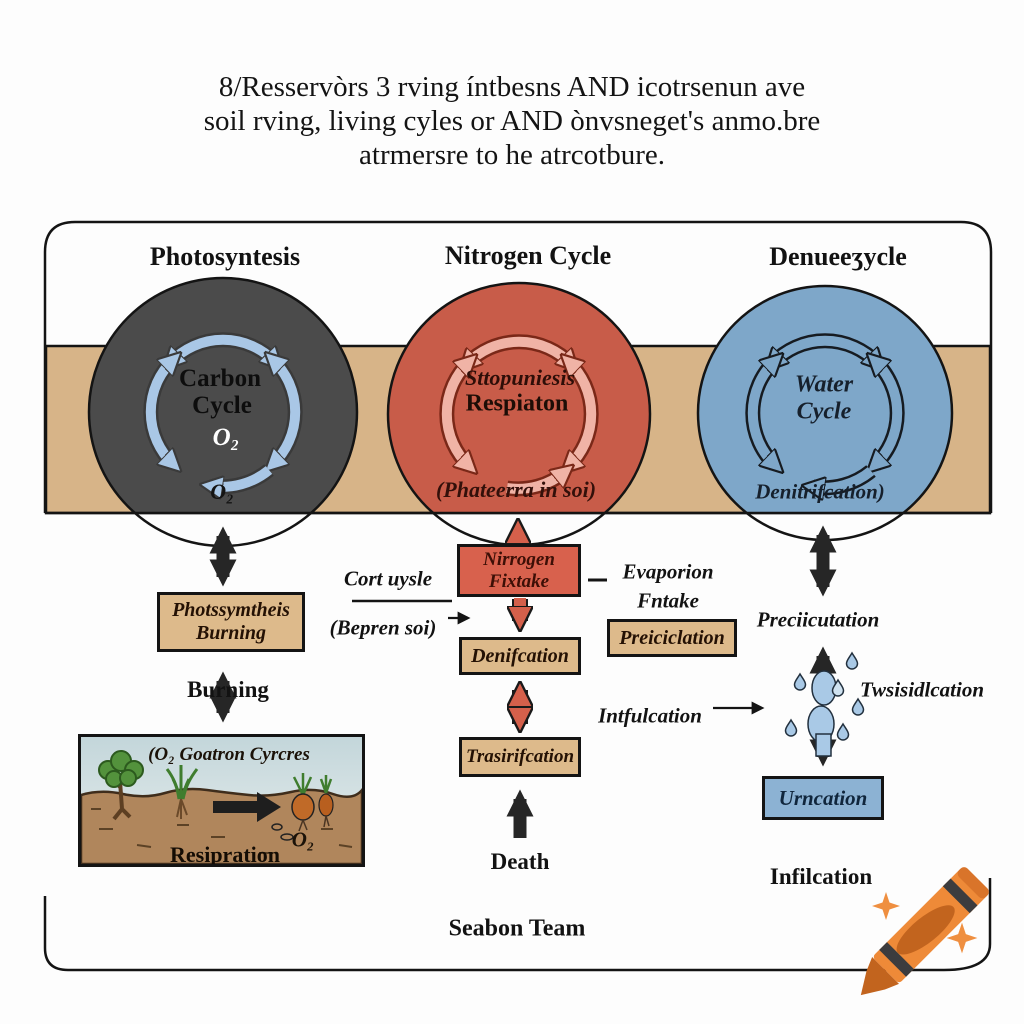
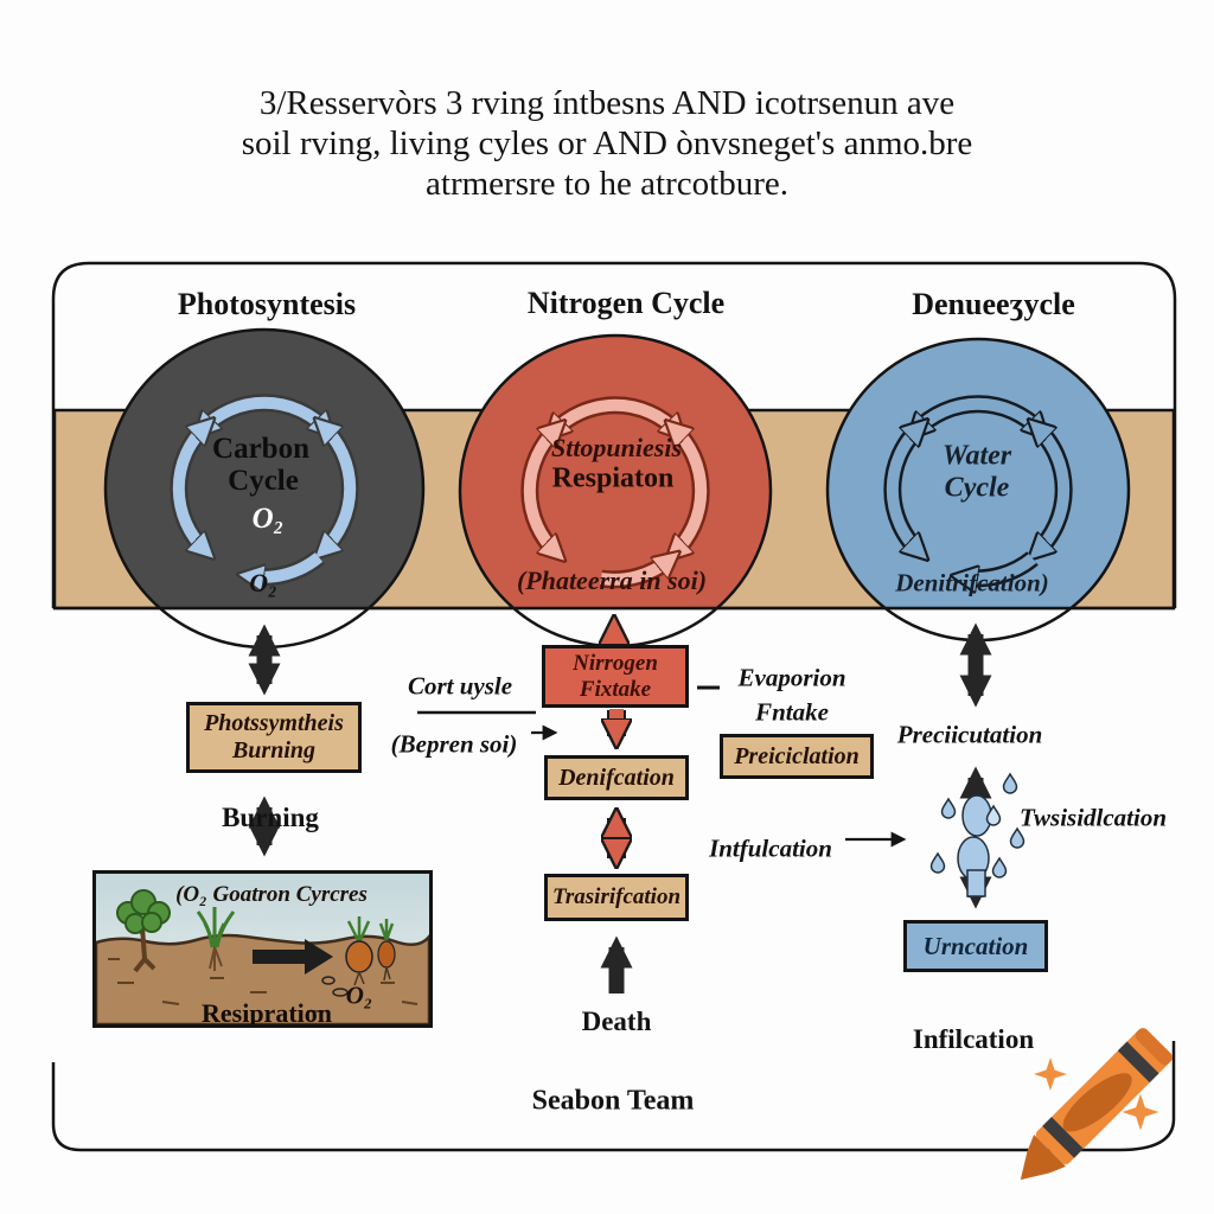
- 8/Resservòrs 3 rving íntbesns AND icotrsenun ave
+ 3/Resservòrs 3 rving íntbesns AND icotrsenun ave
  soil rving, living cyles or AND ònvsneget's anmo.bre
  atrmersre to he atrcotbure.
  Photosyntesis
  Nitrogen Cycle
  Denueeʒycle
  Carbon
  Cycle
  O₂
  O₂
  Sttopuniesis
  Respiaton
  (Phateerra in soi)
  Water
  Cycle
  Denitrifcation)
  Photssymtheis
  Burning
  Burning
  (O₂ Goatron Cyrcres
  O₂
  Resipration
  Cort uysle
  (Bepren soi)
  Nirrogen
  Fixtake
  Denifcation
  Trasirifcation
  Death
  Evaporion
  Fntake
  Preiciclation
  Intfulcation
  Preciicutation
  Twsisidlcation
  Urncation
  Infilcation
  Seabon Team
